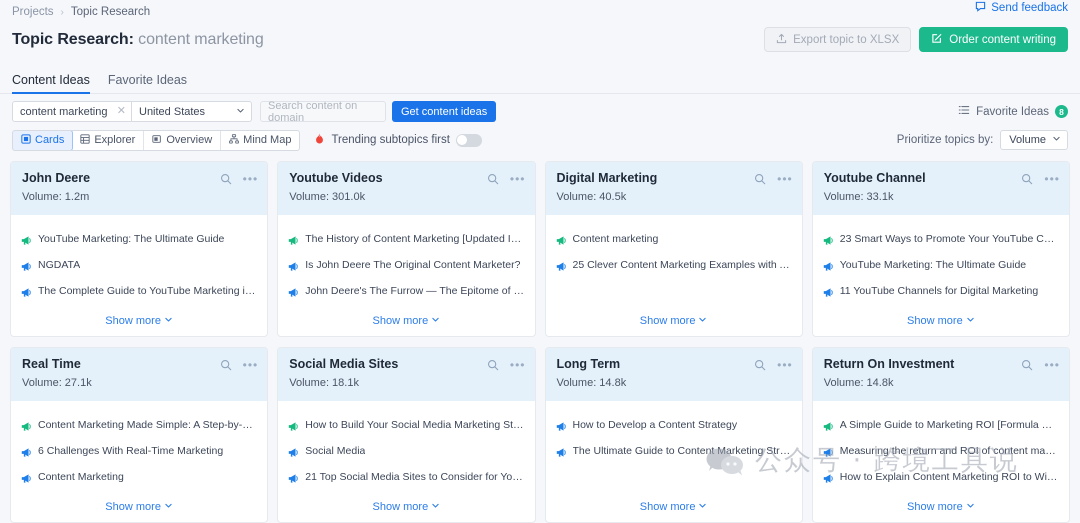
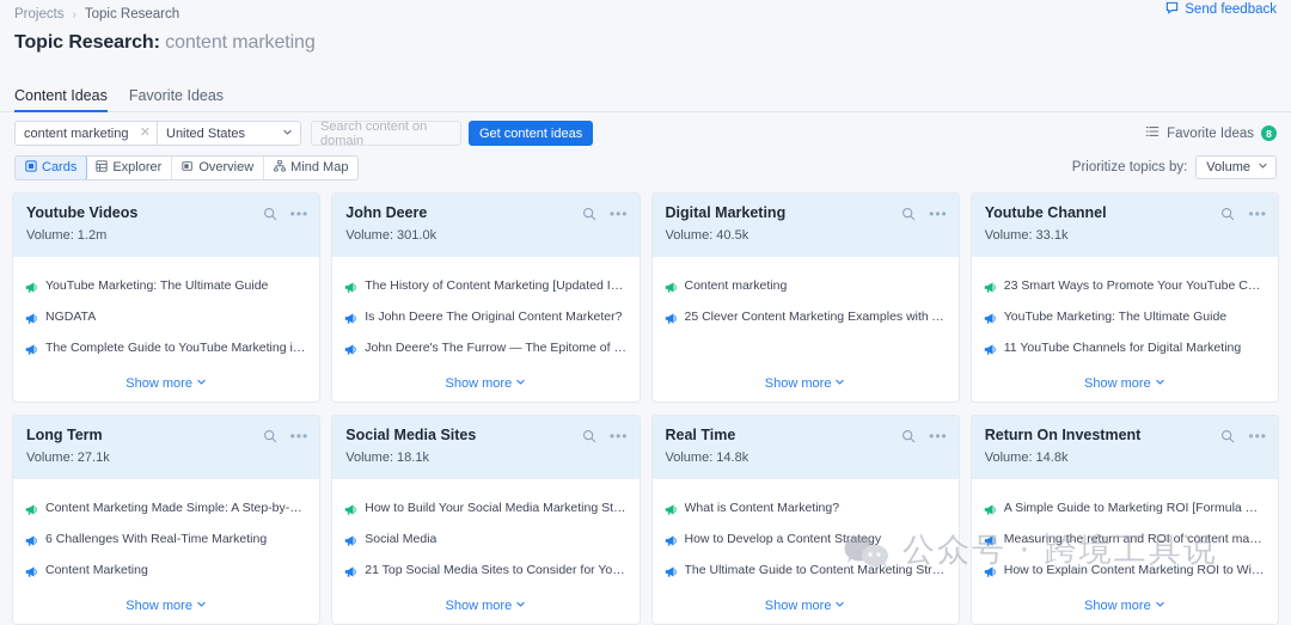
  Send feedback
  Projects
  ›
  Topic Research
  Topic Research: content marketing
- Export topic to XLSX
- Order content writing
  Content Ideas
  Favorite Ideas
  content marketing
  ✕
  United States
  Search content on domain
  Get content ideas
  Favorite Ideas
  8
  Cards
  Explorer
  Overview
  Mind Map
- Trending subtopics first
  Prioritize topics by:
  Volume
- John Deere
+ Youtube Videos
  Volume: 1.2m
  •••
  YouTube Marketing: The Ultimate Guide
  NGDATA
  The Complete Guide to YouTube Marketing in 2
  Show more
- Youtube Videos
+ John Deere
  Volume: 301.0k
  •••
  The History of Content Marketing [Updated Info
  Is John Deere The Original Content Marketer?
  John Deere's The Furrow — The Epitome of co
  Show more
  Digital Marketing
  Volume: 40.5k
  •••
  Content marketing
  25 Clever Content Marketing Examples with Am
  Show more
  Youtube Channel
  Volume: 33.1k
  •••
  23 Smart Ways to Promote Your YouTube Chan
  YouTube Marketing: The Ultimate Guide
  11 YouTube Channels for Digital Marketing
  Show more
- Real Time
+ Long Term
  Volume: 27.1k
  •••
  Content Marketing Made Simple: A Step-by-Ste
  6 Challenges With Real-Time Marketing
  Content Marketing
  Show more
  Social Media Sites
  Volume: 18.1k
  •••
  How to Build Your Social Media Marketing Strat
  Social Media
  21 Top Social Media Sites to Consider for Your
  Show more
- Long Term
+ Real Time
  Volume: 14.8k
  •••
+ What is Content Marketing?
  How to Develop a Content Strategy
  The Ultimate Guide to Content Marketing Strate
  Show more
  Return On Investment
  Volume: 14.8k
  •••
  A Simple Guide to Marketing ROI [Formula & E
  Measuring the return and ROI of content marke
  How to Explain Content Marketing ROI to Win (
  Show more
  公众号 · 跨境工具说
